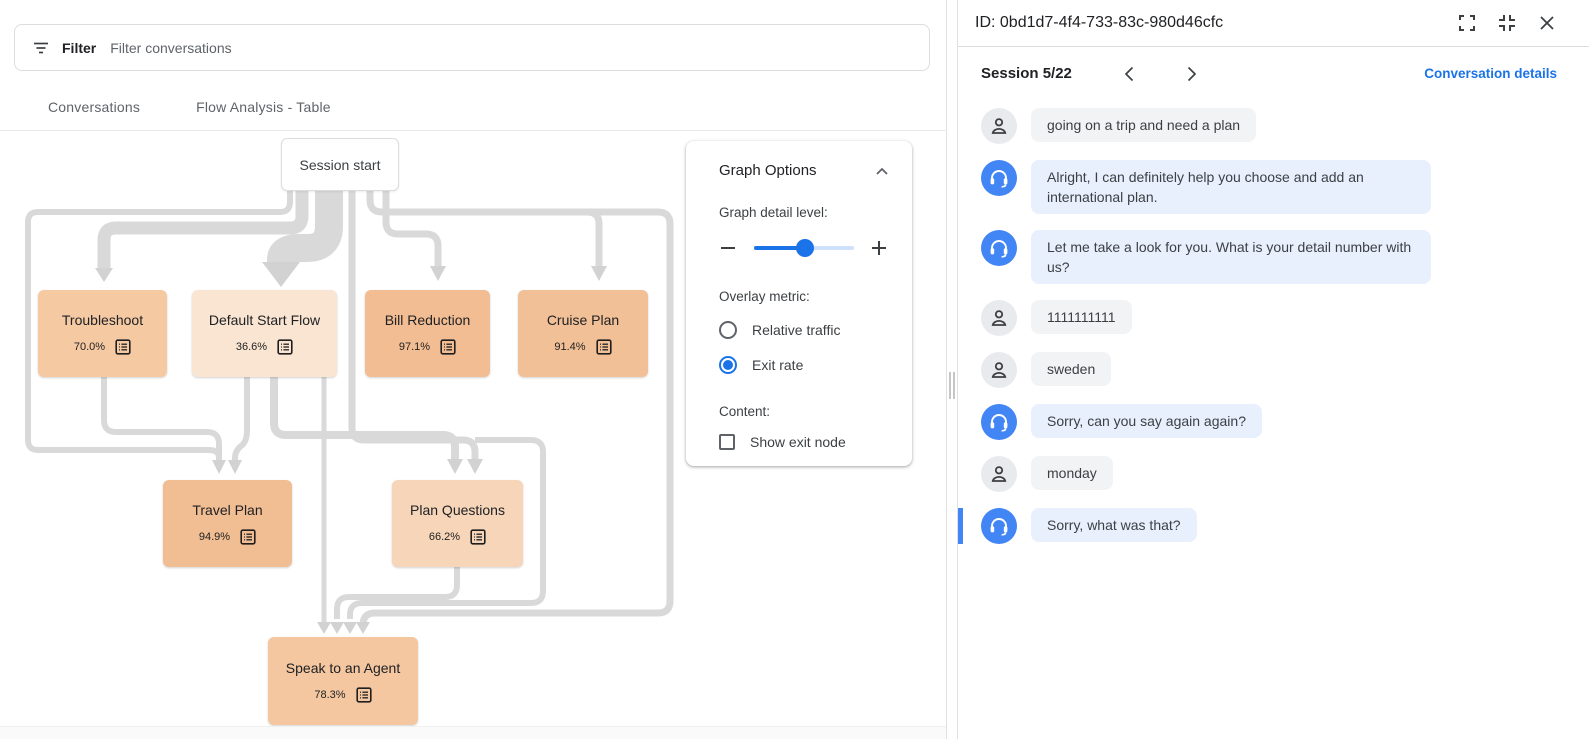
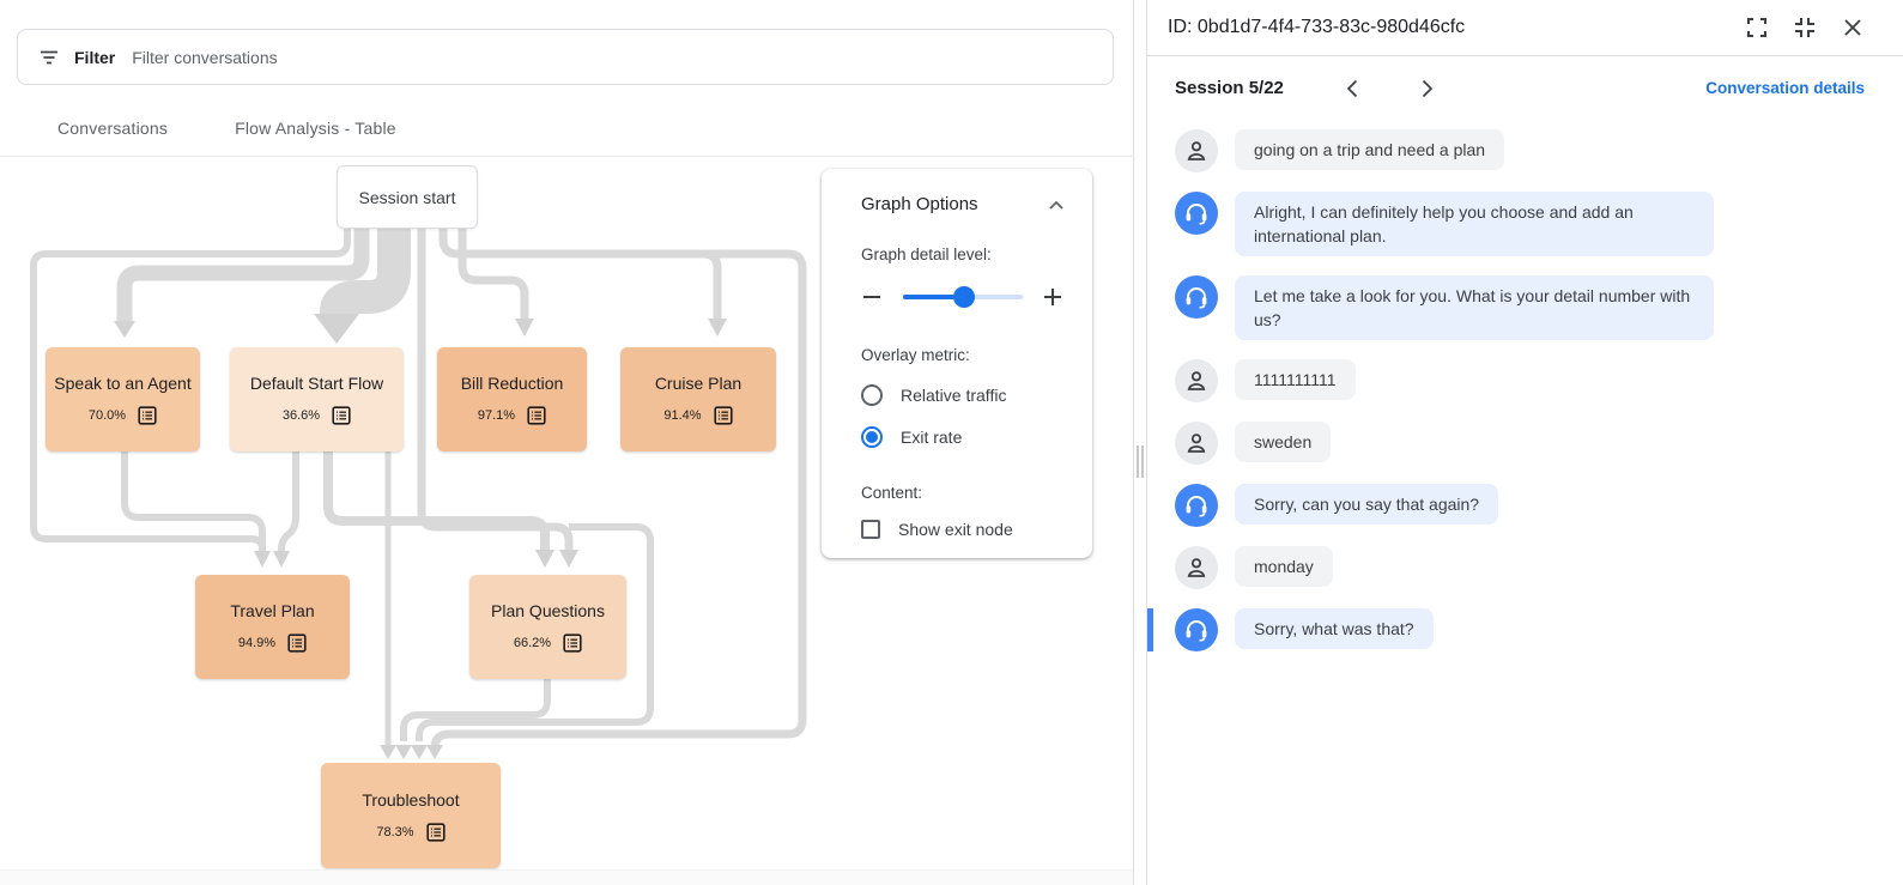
  Filter
  Filter conversations
  Conversations
  Flow Analysis - Table
  Session start
- Troubleshoot
+ Speak to an Agent
  70.0%
  Default Start Flow
  36.6%
  Bill Reduction
  97.1%
  Cruise Plan
  91.4%
  Travel Plan
  94.9%
  Plan Questions
  66.2%
- Speak to an Agent
+ Troubleshoot
  78.3%
  Graph Options
  Graph detail level:
  Overlay metric:
  Relative traffic
  Exit rate
  Content:
  Show exit node
  ID: 0bd1d7-4f4-733-83c-980d46cfc
  Session 5/22
  Conversation details
  going on a trip and need a plan
  Alright, I can definitely help you choose and add an international plan.
  Let me take a look for you. What is your detail number with us?
  1111111111
  sweden
- Sorry, can you say again again?
+ Sorry, can you say that again?
  monday
  Sorry, what was that?
